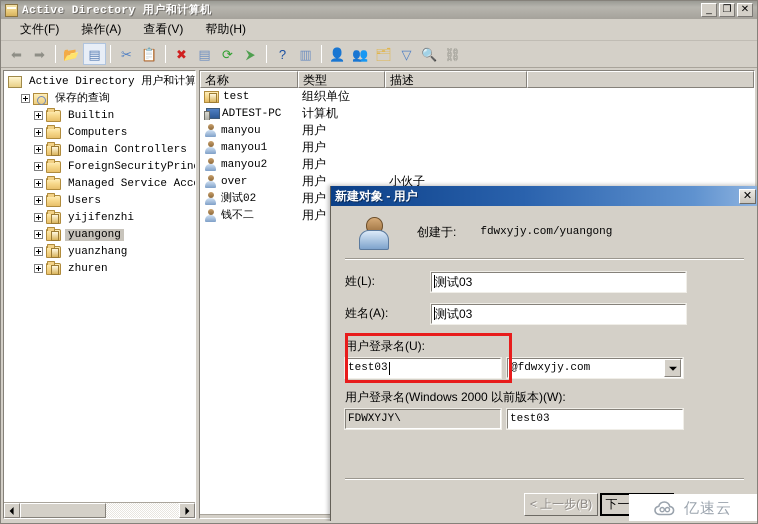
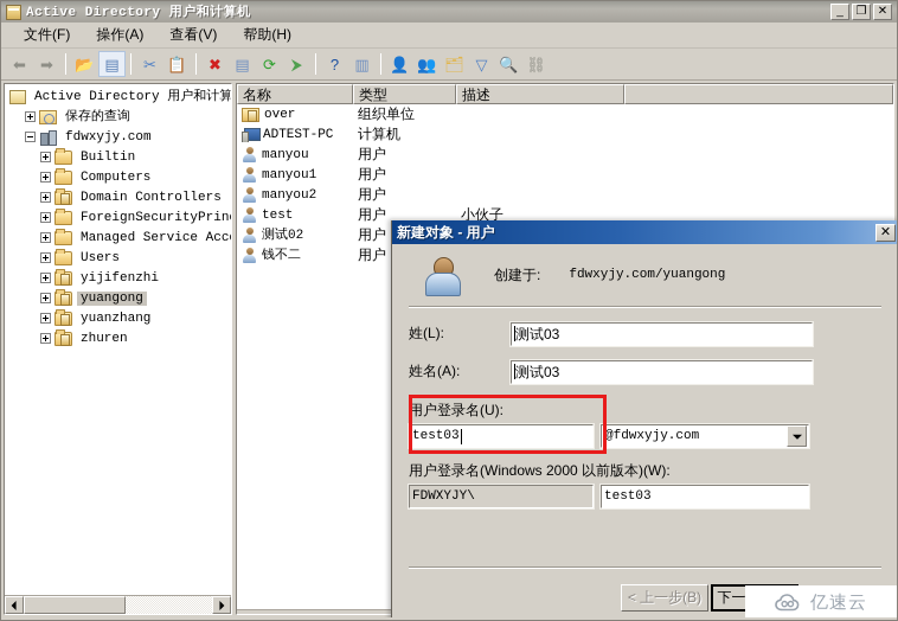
  Active Directory 用户和计算机
  _
  ❐
  ✕
  文件(F)
  操作(A)
  查看(V)
  帮助(H)
  ⬅
  ➡
  📂
  ▤
  ✂
  📋
  ✖
  ▤
  ⟳
  ⮞
  ?
  ▥
  👤
  👥
  🗂
  ▽
  🔍
  ⛓
  Active Directory 用户和计算
  保存的查询
+ fdwxyjy.com
  Builtin
  Computers
  Domain Controllers
  ForeignSecurityPrin
  Managed Service Acc
  Users
  yijifenzhi
  yuangong
  yuanzhang
  zhuren
  名称
  类型
  描述
- test
+ over
  组织单位
  ADTEST-PC
  计算机
  manyou
  用户
  manyou1
  用户
  manyou2
  用户
- over
+ test
  用户
  小伙子
  测试02
  用户
  钱不二
  用户
  新建对象 - 用户
  ✕
  创建于:
  fdwxyjy.com/yuangong
  姓(L):
  测试03
  姓名(A):
  测试03
  用户登录名(U):
  test03
  @fdwxyjy.com
  用户登录名(Windows 2000 以前版本)(W):
  FDWXYJY\
  test03
  < 上一步(B)
  亿速云
